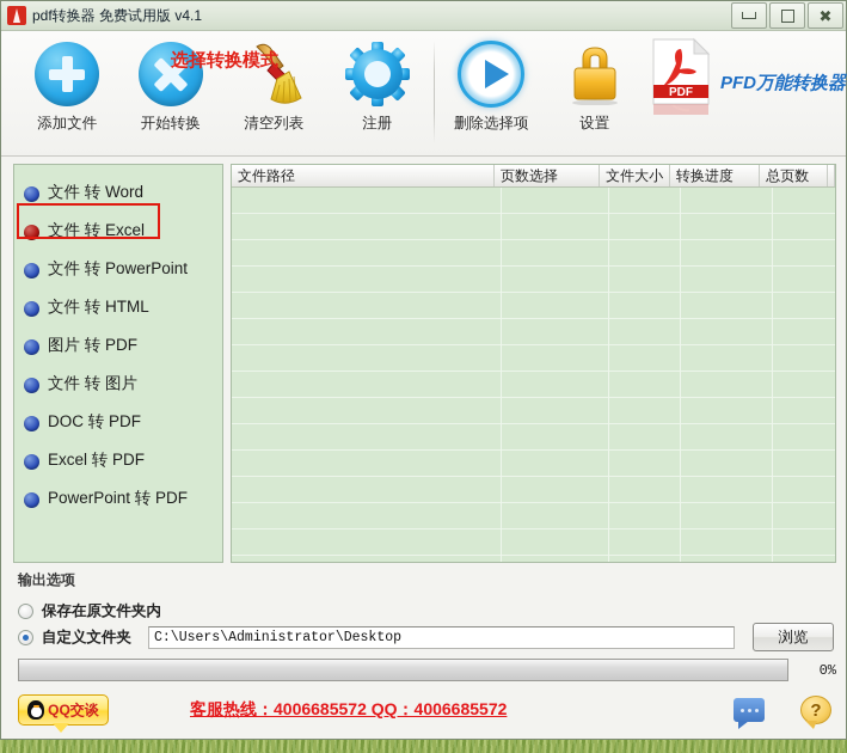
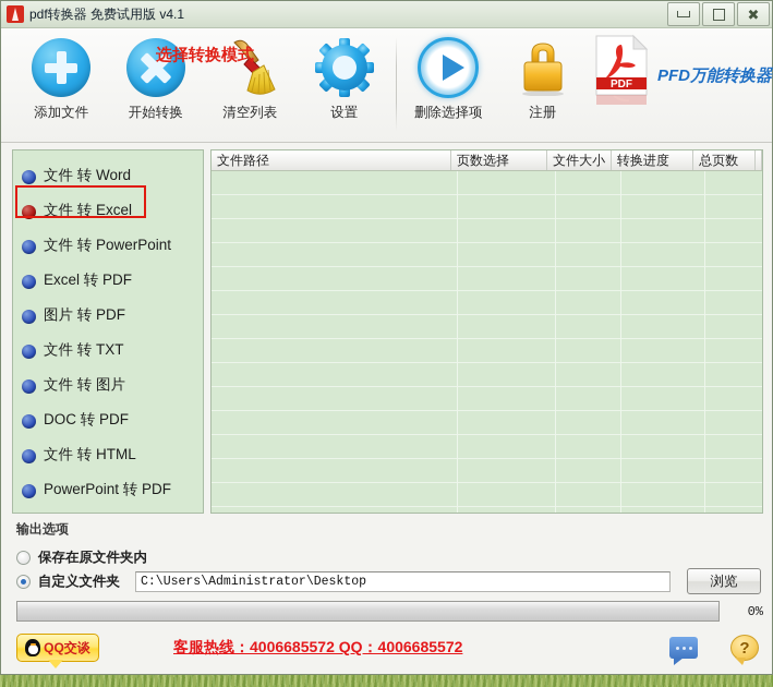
  pdf转换器 免费试用版 v4.1
  ✖
  添加文件
  开始转换
  清空列表
- 注册
+ 设置
  删除选择项
- 设置
+ 注册
  PDF
  PFD万能转换器
  文件 转 Word
  文件 转 Excel
  文件 转 PowerPoint
- 文件 转 HTML
+ Excel 转 PDF
  图片 转 PDF
+ 文件 转 TXT
  文件 转 图片
  DOC 转 PDF
- Excel 转 PDF
+ 文件 转 HTML
  PowerPoint 转 PDF
  文件路径
  页数选择
  文件大小
  转换进度
  总页数
  选择转换模式
  输出选项
  保存在原文件夹内
  自定义文件夹
  C:\Users\Administrator\Desktop
  浏览
  0%
  QQ交谈
  客服热线：4006685572 QQ：4006685572
  ?
